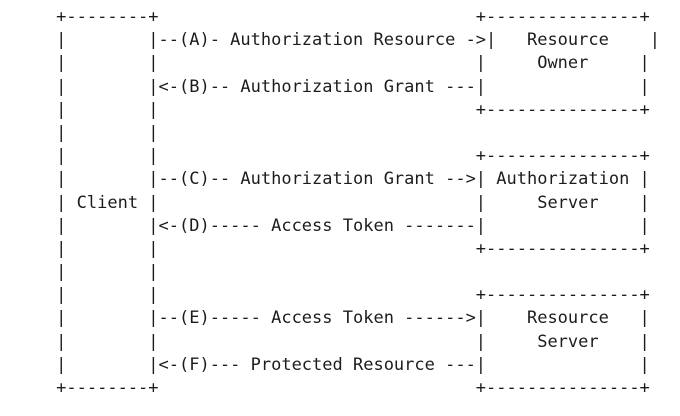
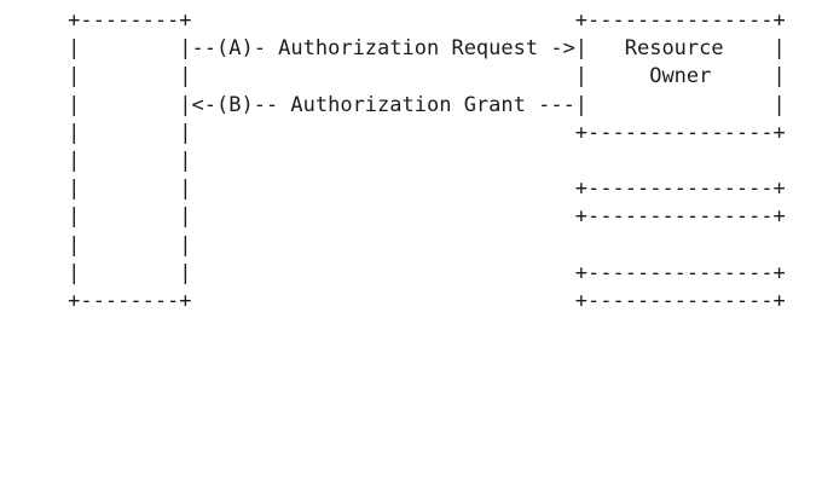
  +--------+ +---------------+
- | |--(A)- Authorization Resource ->| Resource |
+ | |--(A)- Authorization Request ->| Resource |
  | | | Owner |
  | |<-(B)-- Authorization Grant ---| |
  | | +---------------+
  | |
  | | +---------------+
- | |--(C)-- Authorization Grant -->| Authorization |
- | Client | | Server |
- | |<-(D)----- Access Token -------| |
  | | +---------------+
  | |
  | | +---------------+
- | |--(E)----- Access Token ------>| Resource |
- | | | Server |
- | |<-(F)--- Protected Resource ---| |
  +--------+ +---------------+
